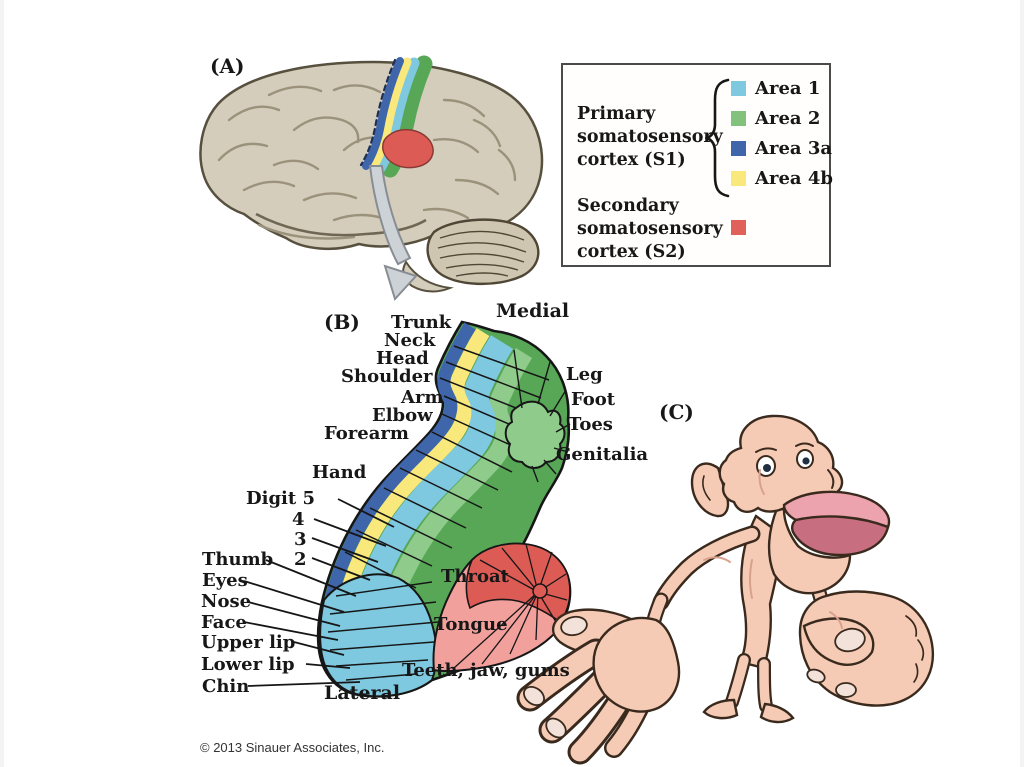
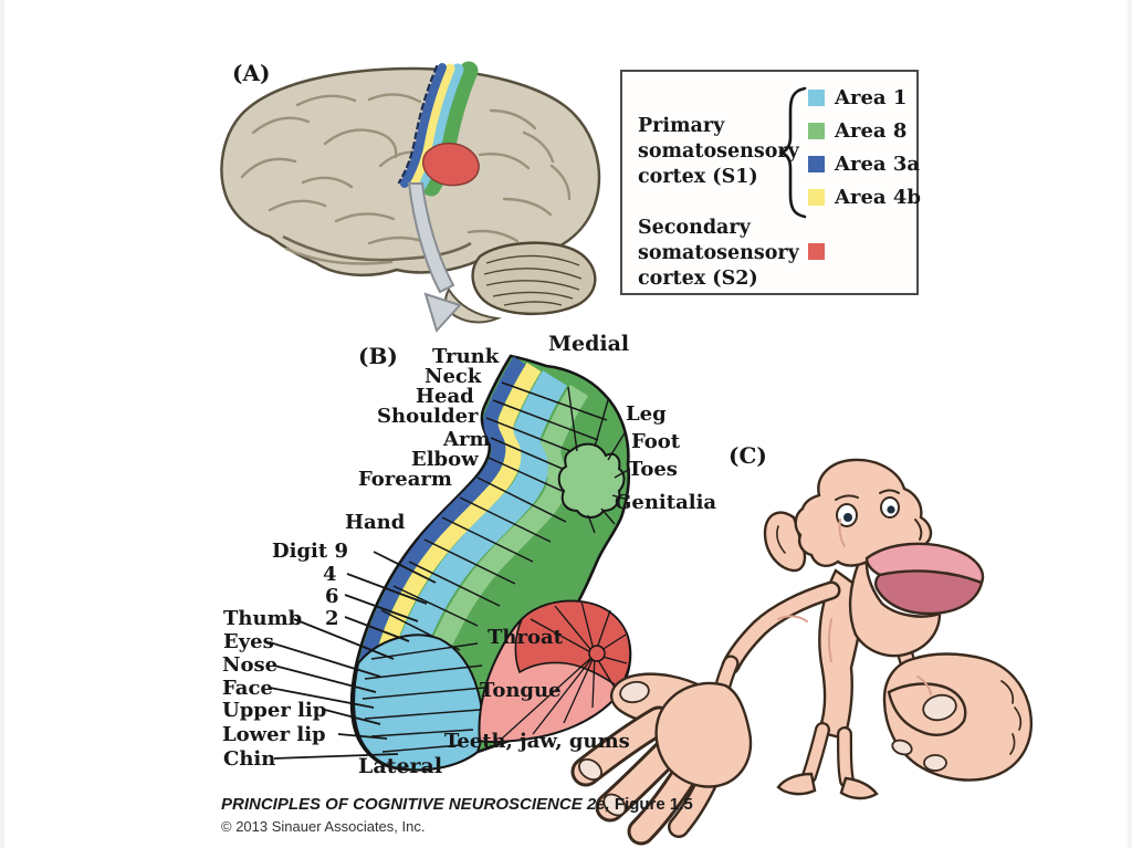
  (A)
  (B)
  (C)
  Medial
  Lateral
  Trunk
  Neck
  Head
  Shoulder
  Arm
  Elbow
  Forearm
  Hand
- Digit 5
+ Digit 9
  4
- 3
+ 6
  2
  Thumb
  Eyes
  Nose
  Face
  Upper lip
  Lower lip
  Chin
  Leg
  Foot
  Toes
  Genitalia
  Throat
  Tongue
  Teeth, jaw, gums
  Primary
  somatosensoy
  cortex (S1)
  Secondary
  somatosensory
  cortex (S2)
  Area 1
- Area 2
+ Area 8
  Area 3a
  Area 4b
+ PRINCIPLES OF COGNITIVE NEUROSCIENCE 2e, Figure 1.5
  © 2013 Sinauer Associates, Inc.
